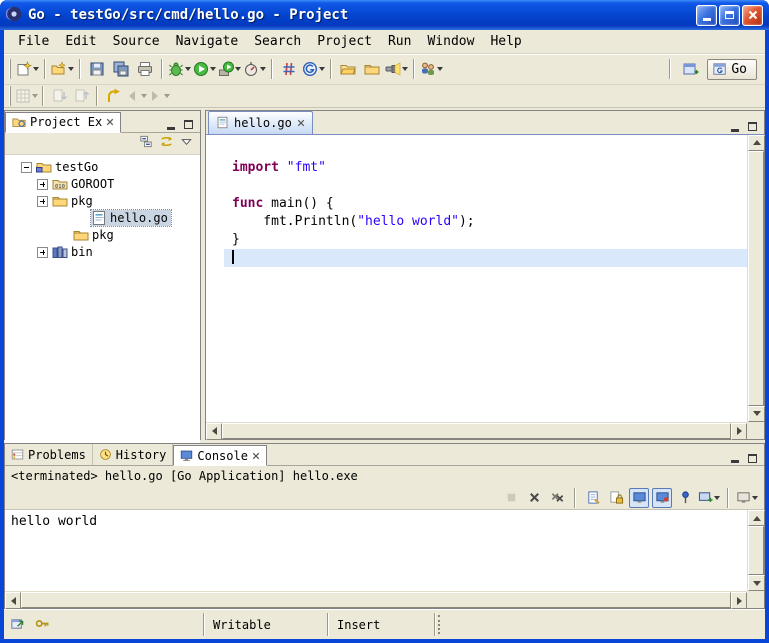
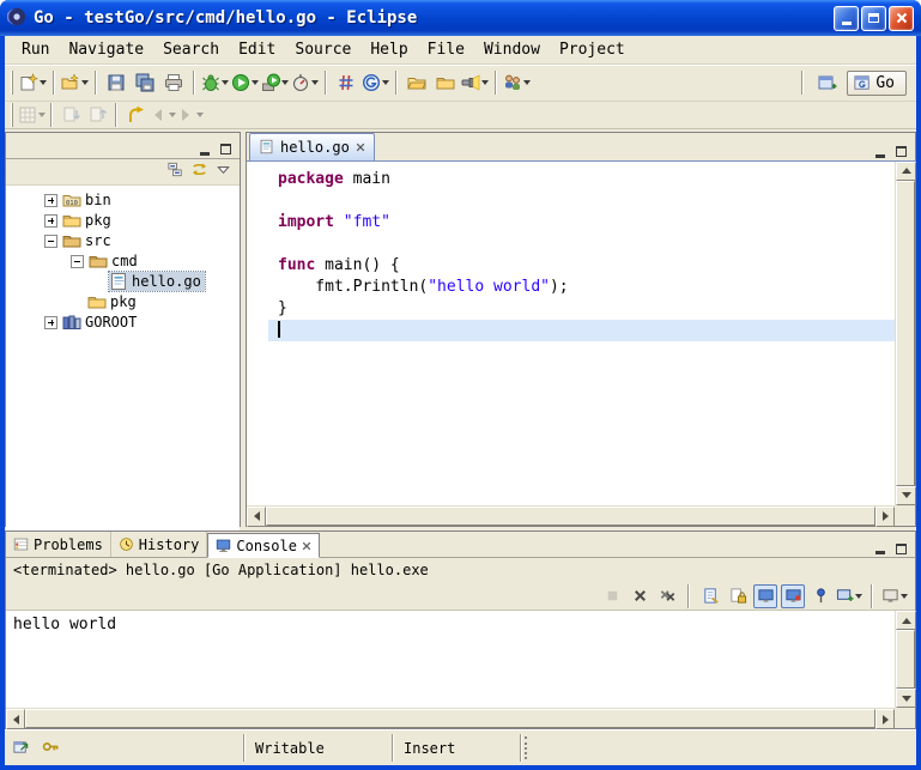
- Go - testGo/src/cmd/hello.go - Project
+ Go - testGo/src/cmd/hello.go - Eclipse
- File
+ Run
- Edit
+ Navigate
- Source
+ Search
- Navigate
+ Edit
- Search
+ Source
- Project
+ Help
- Run
+ File
  Window
- Help
+ Project
  Go
- Project Ex
- testGo
- GOROOT
+ bin
  pkg
+ src
+ cmd
  hello.go
  pkg
- bin
+ GOROOT
  hello.go
+ package main
  import "fmt"
  func main() {
  fmt.Println("hello world");
  }
  Problems
  History
  Console
  <terminated> hello.go [Go Application] hello.exe
  hello world
  Writable
  Insert
